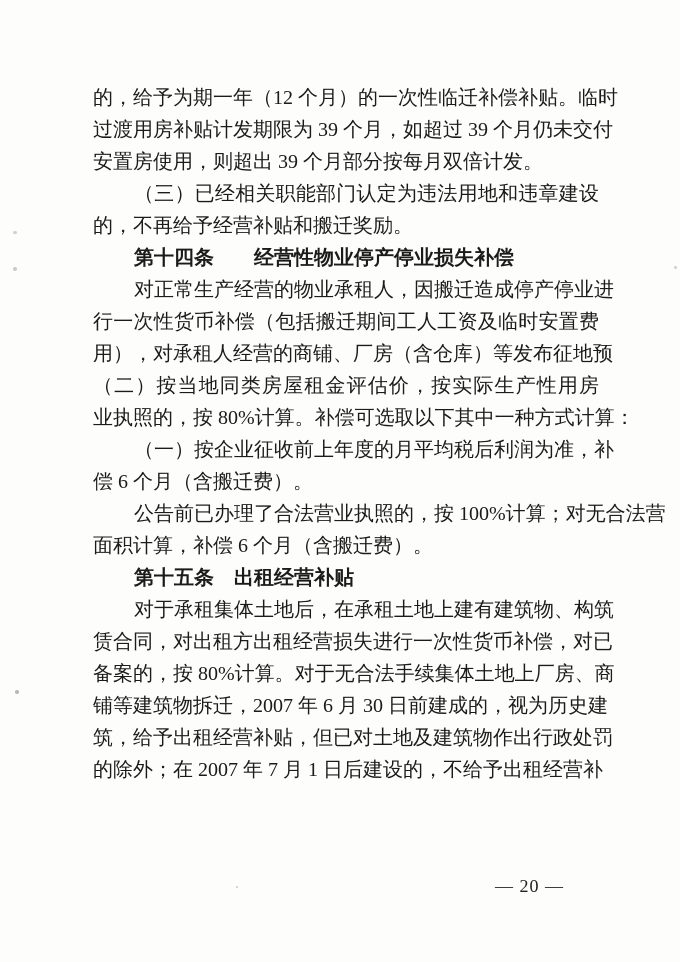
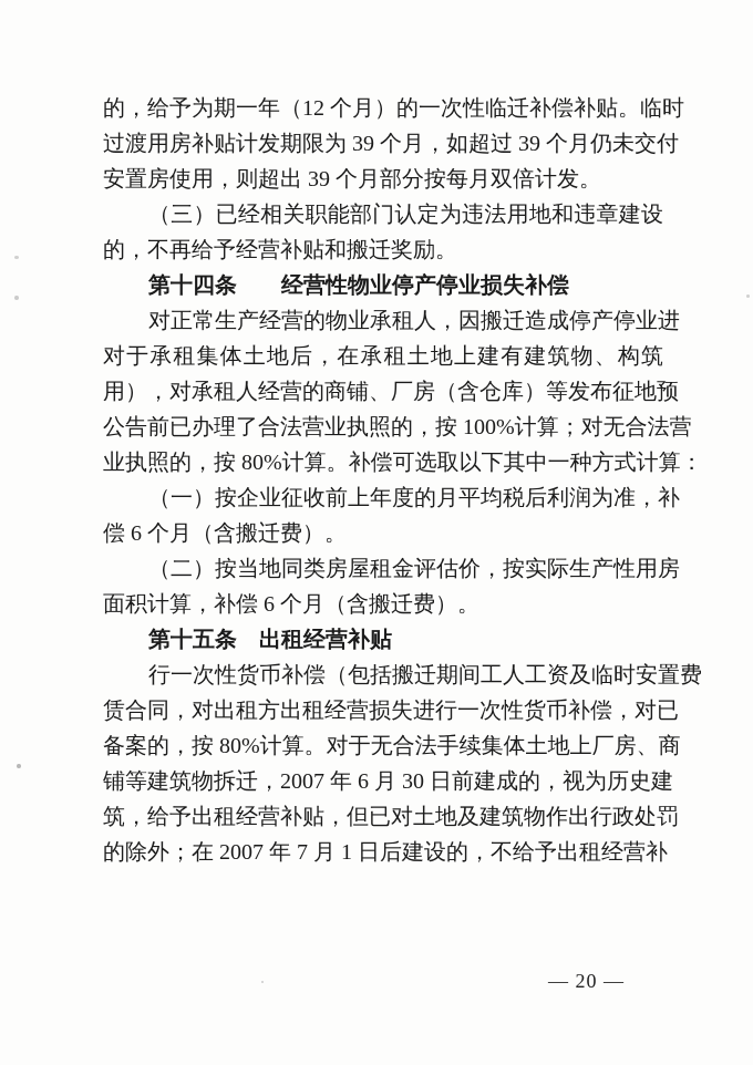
  的，给予为期一年（12 个月）的一次性临迁补偿补贴。临时
  过渡用房补贴计发期限为 39 个月，如超过 39 个月仍未交付
  安置房使用，则超出 39 个月部分按每月双倍计发。
  （三）已经相关职能部门认定为违法用地和违章建设
  的，不再给予经营补贴和搬迁奖励。
  第十四条 经营性物业停产停业损失补偿
  对正常生产经营的物业承租人，因搬迁造成停产停业进
- 行一次性货币补偿（包括搬迁期间工人工资及临时安置费
+ 对于承租集体土地后，在承租土地上建有建筑物、构筑
  用），对承租人经营的商铺、厂房（含仓库）等发布征地预
- （二）按当地同类房屋租金评估价，按实际生产性用房
+ 公告前已办理了合法营业执照的，按 100%计算；对无合法营
  业执照的，按 80%计算。补偿可选取以下其中一种方式计算：
  （一）按企业征收前上年度的月平均税后利润为准，补
  偿 6 个月（含搬迁费）。
- 公告前已办理了合法营业执照的，按 100%计算；对无合法营
+ （二）按当地同类房屋租金评估价，按实际生产性用房
  面积计算，补偿 6 个月（含搬迁费）。
  第十五条 出租经营补贴
- 对于承租集体土地后，在承租土地上建有建筑物、构筑
+ 行一次性货币补偿（包括搬迁期间工人工资及临时安置费
  赁合同，对出租方出租经营损失进行一次性货币补偿，对已
  备案的，按 80%计算。对于无合法手续集体土地上厂房、商
  铺等建筑物拆迁，2007 年 6 月 30 日前建成的，视为历史建
  筑，给予出租经营补贴，但已对土地及建筑物作出行政处罚
  的除外；在 2007 年 7 月 1 日后建设的，不给予出租经营补
  — 20 —
